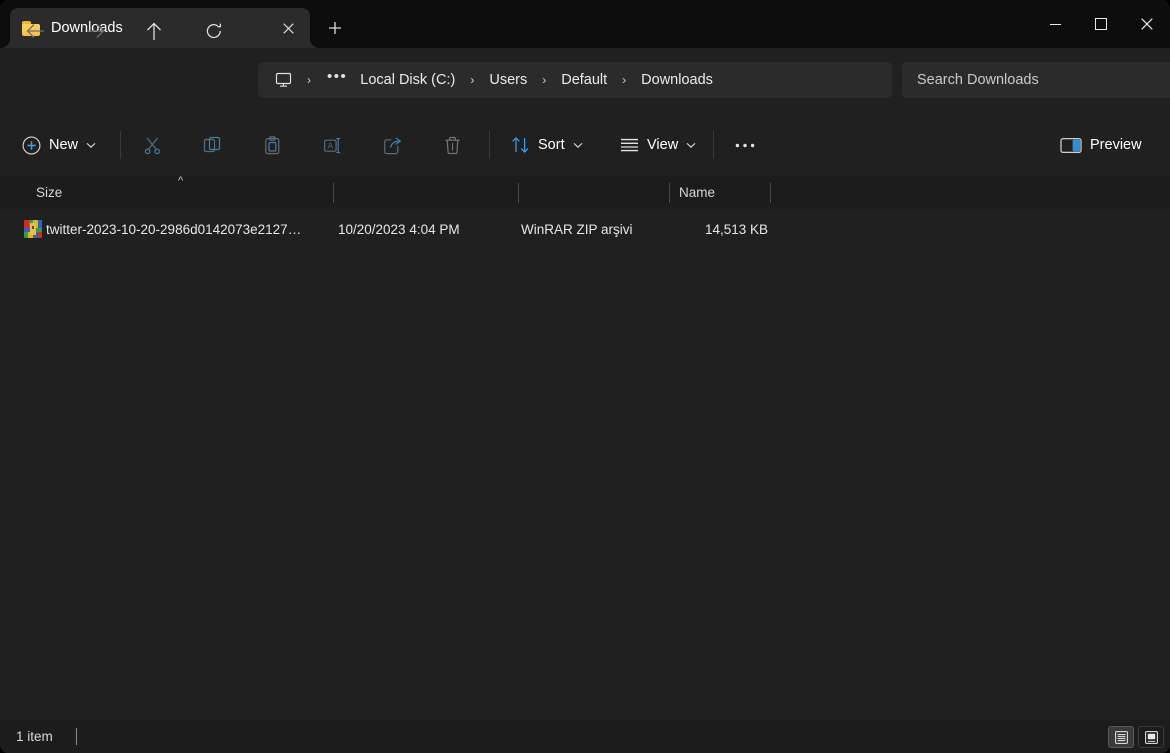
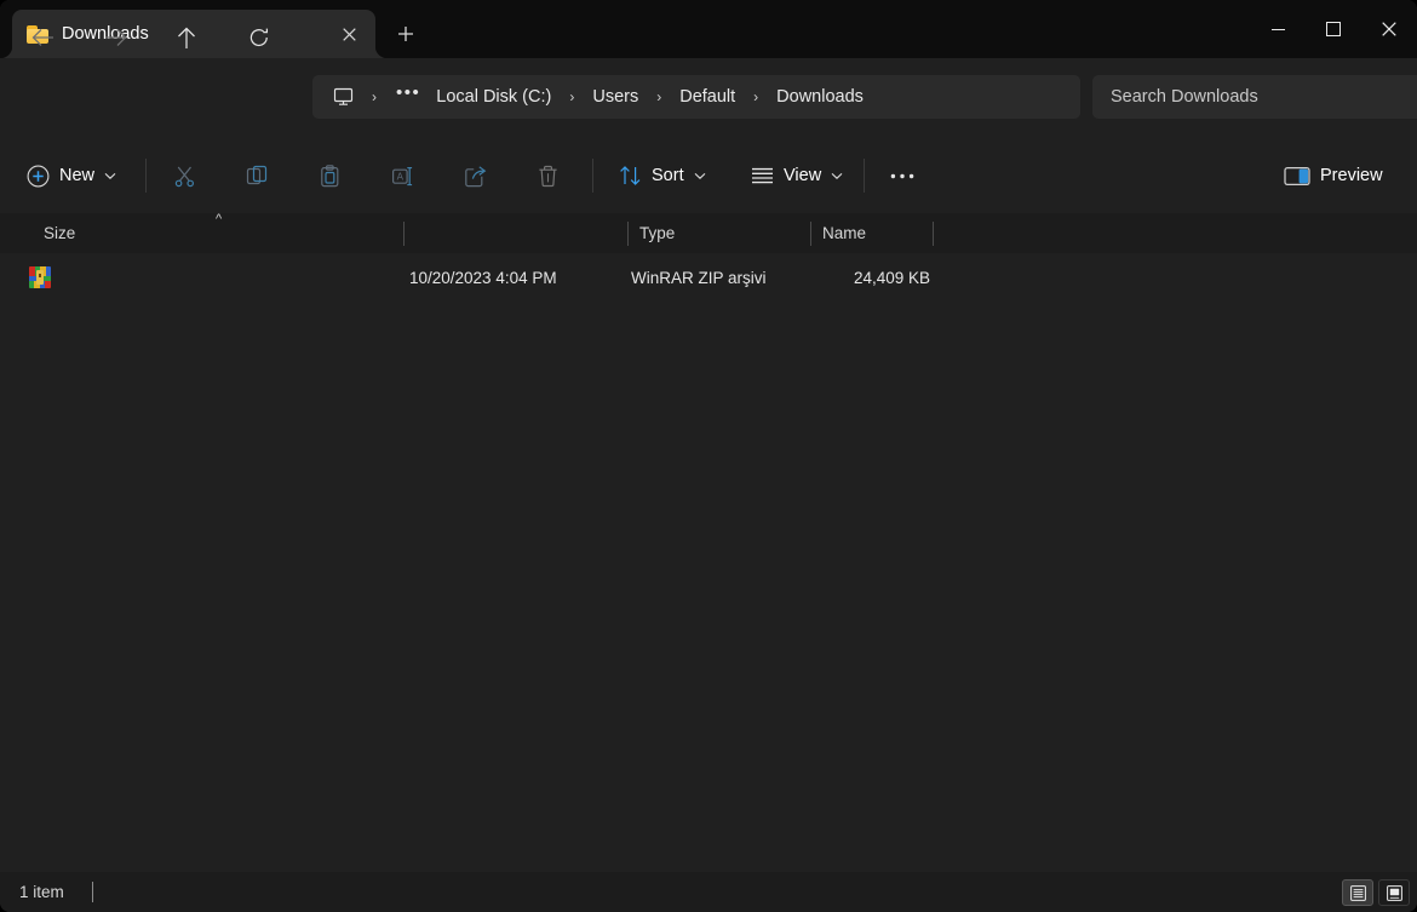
  Downloads
  ›
  •••
  Local Disk (C:)
  ›
  Users
  ›
  Default
  ›
  Downloads
  Search Downloads
  New
  A
  Sort
  View
  Preview
  Size
  ^
+ Type
  Name
- twitter-2023-10-20-2986d0142073e2127…
  10/20/2023 4:04 PM
  WinRAR ZIP arşivi
- 14,513 KB
+ 24,409 KB
  1 item
